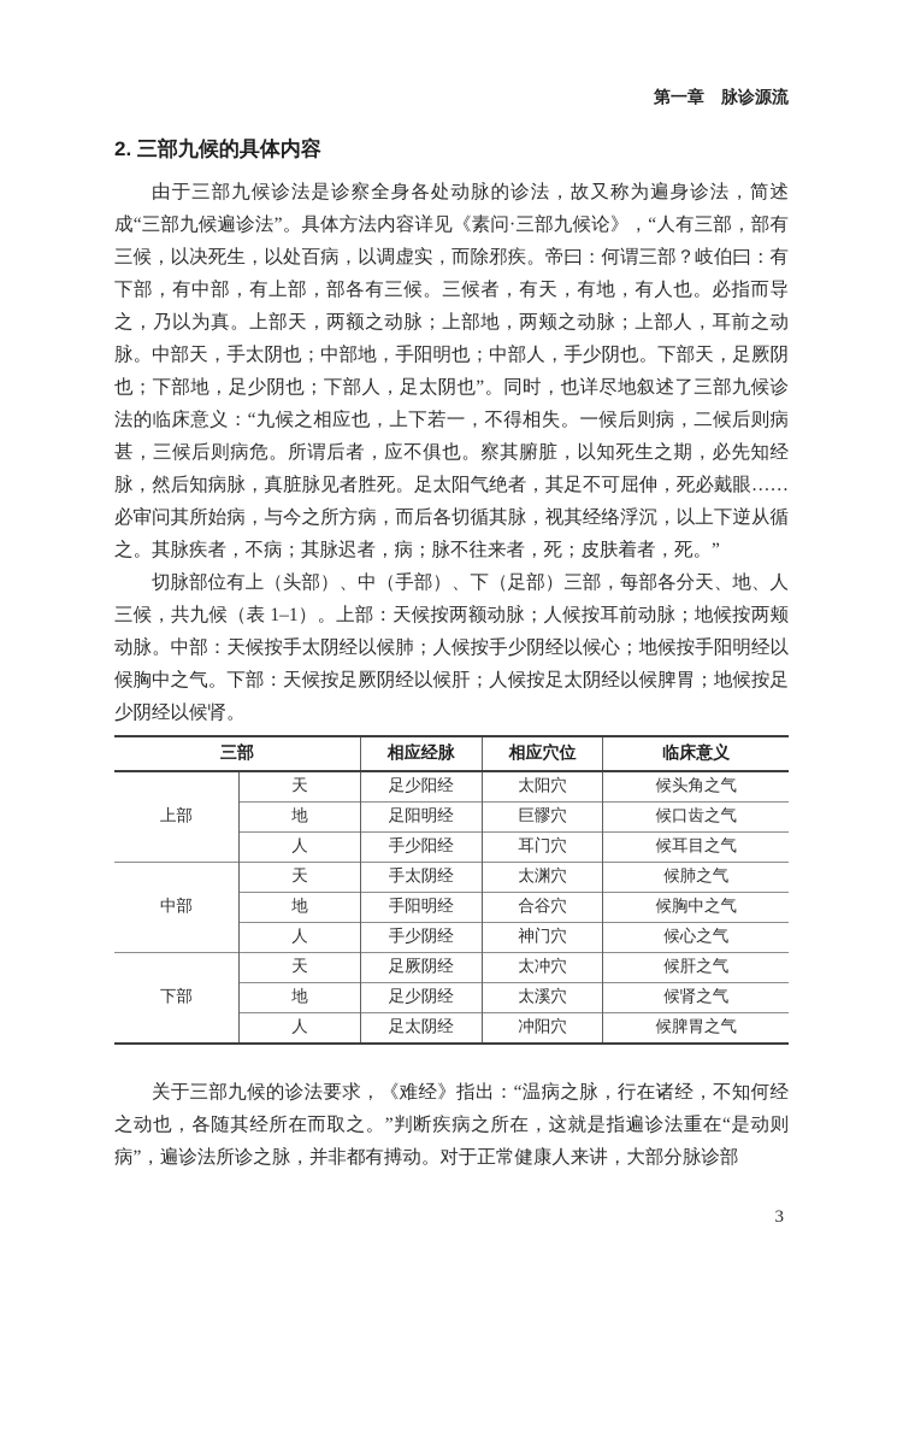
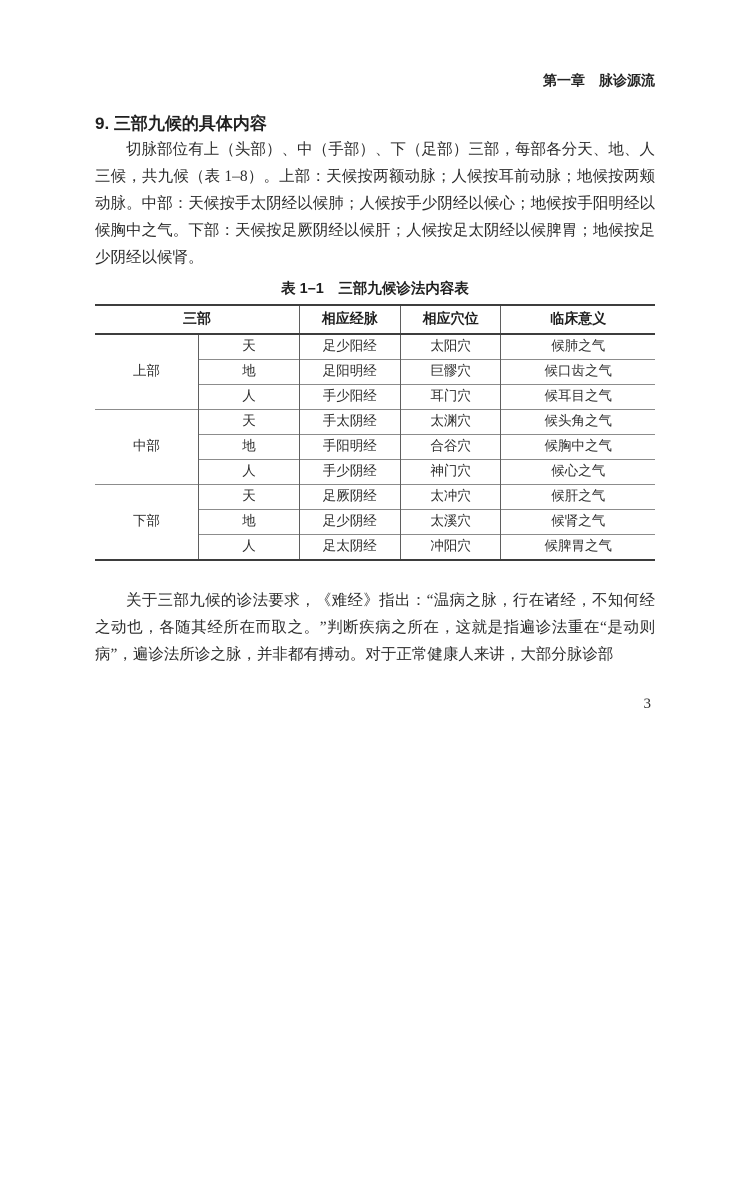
  第一章 脉诊源流
- 2. 三部九候的具体内容
+ 9. 三部九候的具体内容
- 由于三部九候诊法是诊察全身各处动脉的诊法，故又称为遍身诊法，简述成“三部九候遍诊法”。具体方法内容详见《素问·三部九候论》，“人有三部，部有三候，以决死生，以处百病，以调虚实，而除邪疾。帝曰：何谓三部？岐伯曰：有下部，有中部，有上部，部各有三候。三候者，有天，有地，有人也。必指而导之，乃以为真。上部天，两额之动脉；上部地，两颊之动脉；上部人，耳前之动脉。中部天，手太阴也；中部地，手阳明也；中部人，手少阴也。下部天，足厥阴也；下部地，足少阴也；下部人，足太阴也”。同时，也详尽地叙述了三部九候诊法的临床意义：“九候之相应也，上下若一，不得相失。一候后则病，二候后则病甚，三候后则病危。所谓后者，应不俱也。察其腑脏，以知死生之期，必先知经脉，然后知病脉，真脏脉见者胜死。足太阳气绝者，其足不可屈伸，死必戴眼……必审问其所始病，与今之所方病，而后各切循其脉，视其经络浮沉，以上下逆从循之。其脉疾者，不病；其脉迟者，病；脉不往来者，死；皮肤着者，死。”
- 切脉部位有上（头部）、中（手部）、下（足部）三部，每部各分天、地、人三候，共九候（表 1–1）。上部：天候按两额动脉；人候按耳前动脉；地候按两颊动脉。中部：天候按手太阴经以候肺；人候按手少阴经以候心；地候按手阳明经以候胸中之气。下部：天候按足厥阴经以候肝；人候按足太阴经以候脾胃；地候按足少阴经以候肾。
+ 切脉部位有上（头部）、中（手部）、下（足部）三部，每部各分天、地、人三候，共九候（表 1–8）。上部：天候按两额动脉；人候按耳前动脉；地候按两颊动脉。中部：天候按手太阴经以候肺；人候按手少阴经以候心；地候按手阳明经以候胸中之气。下部：天候按足厥阴经以候肝；人候按足太阴经以候脾胃；地候按足少阴经以候肾。
+ 表 1–1 三部九候诊法内容表
  三部	相应经脉	相应穴位	临床意义
- 上部	天	足少阳经	太阳穴	候头角之气
+ 上部	天	足少阳经	太阳穴	候肺之气
  地	足阳明经	巨髎穴	候口齿之气
  人	手少阳经	耳门穴	候耳目之气
- 中部	天	手太阴经	太渊穴	候肺之气
+ 中部	天	手太阴经	太渊穴	候头角之气
  地	手阳明经	合谷穴	候胸中之气
  人	手少阴经	神门穴	候心之气
  下部	天	足厥阴经	太冲穴	候肝之气
  地	足少阴经	太溪穴	候肾之气
  人	足太阴经	冲阳穴	候脾胃之气
  关于三部九候的诊法要求，《难经》指出：“温病之脉，行在诸经，不知何经之动也，各随其经所在而取之。”判断疾病之所在，这就是指遍诊法重在“是动则病”，遍诊法所诊之脉，并非都有搏动。对于正常健康人来讲，大部分脉诊部
  3
